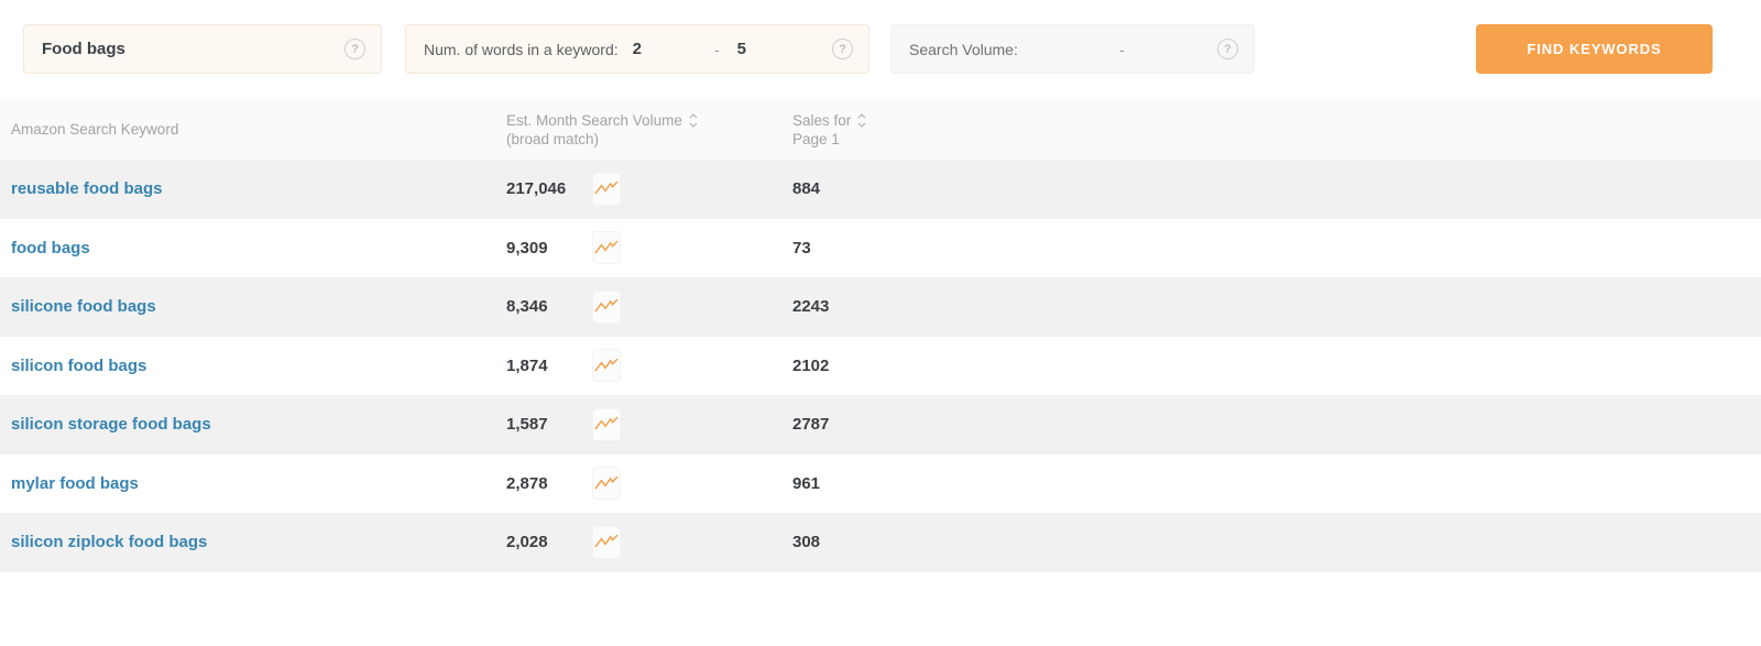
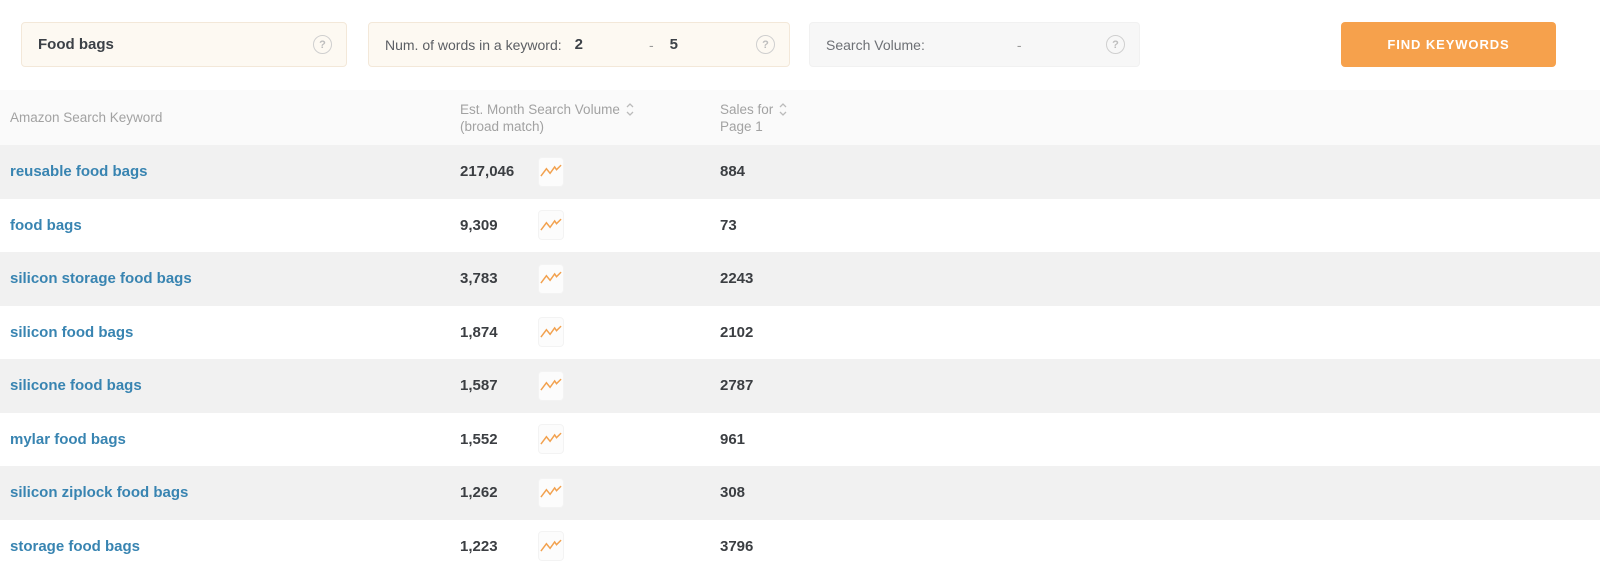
  Food bags
  ?
  Num. of words in a keyword:
  2
  -
  5
  ?
  Search Volume:
  -
  ?
  FIND KEYWORDS
  Amazon Search Keyword
  Est. Month Search Volume
  (broad match)
  Sales for
  Page 1
  reusable food bags
  217,046
  884
  food bags
  9,309
  73
- silicone food bags
+ silicon storage food bags
- 8,346
+ 3,783
  2243
  silicon food bags
  1,874
  2102
- silicon storage food bags
+ silicone food bags
  1,587
  2787
  mylar food bags
- 2,878
+ 1,552
  961
  silicon ziplock food bags
- 2,028
+ 1,262
  308
+ storage food bags
+ 1,223
+ 3796
